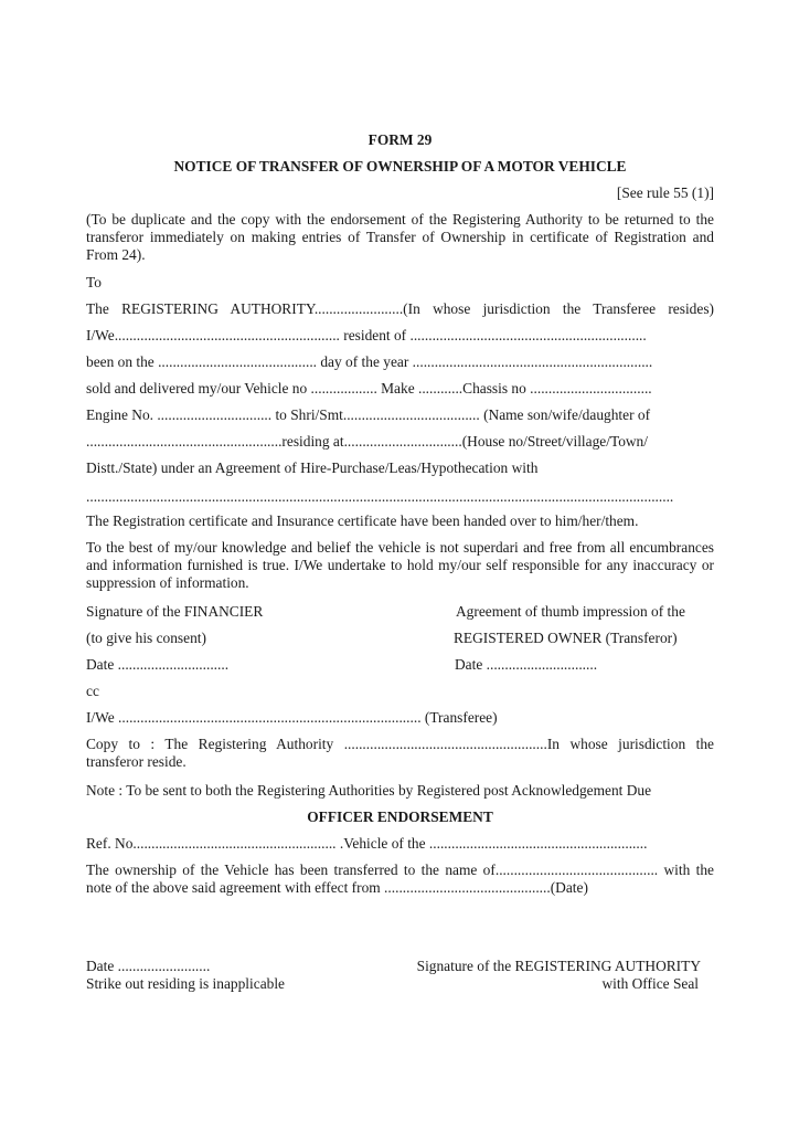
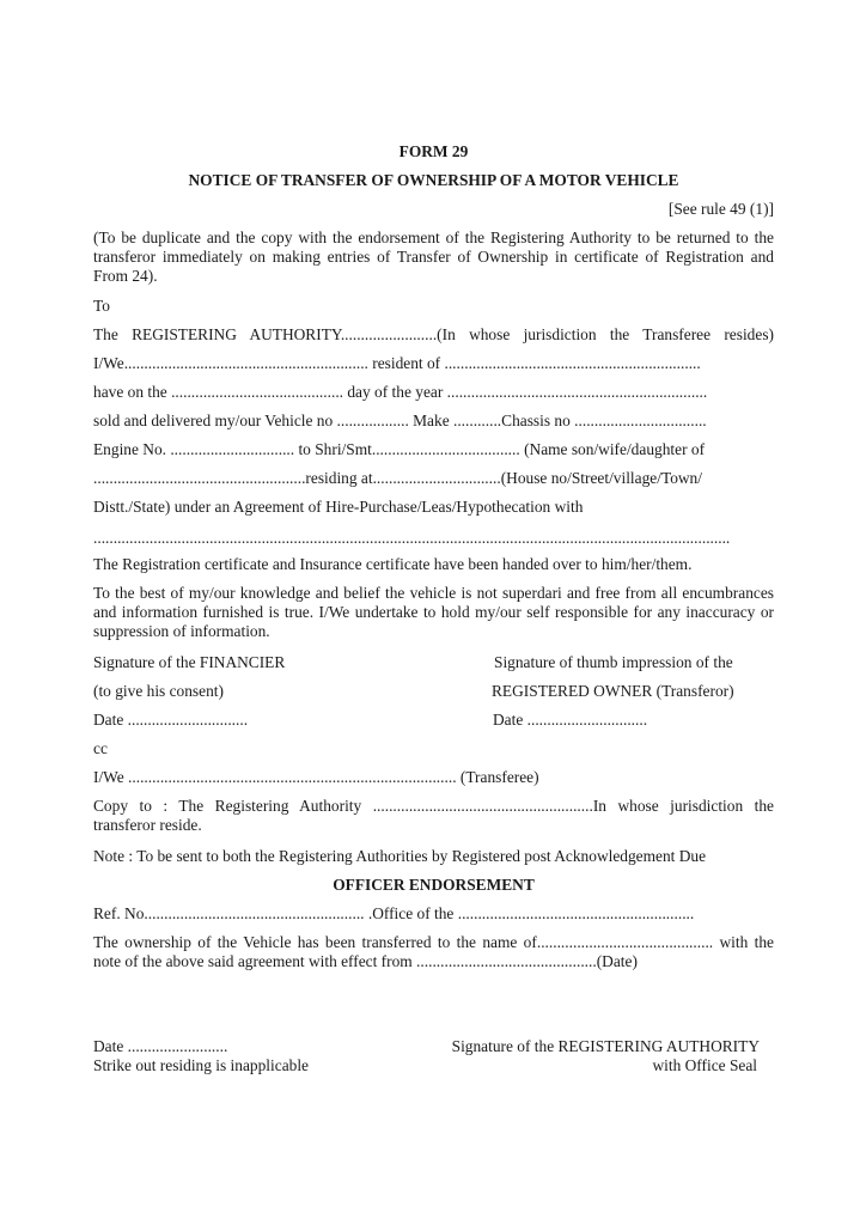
  FORM 29
  NOTICE OF TRANSFER OF OWNERSHIP OF A MOTOR VEHICLE
- [See rule 55 (1)]
+ [See rule 49 (1)]
  (To be duplicate and the copy with the endorsement of the Registering Authority to be returned to the transferor immediately on making entries of Transfer of Ownership in certificate of Registration and From 24).
  To
  The REGISTERING AUTHORITY........................(In whose jurisdiction the Transferee resides)
  I/We............................................................. resident of ................................................................
- been on the ........................................... day of the year .................................................................
+ have on the ........................................... day of the year .................................................................
  sold and delivered my/our Vehicle no .................. Make ............Chassis no .................................
  Engine No. ............................... to Shri/Smt..................................... (Name son/wife/daughter of
  .....................................................residing at................................(House no/Street/village/Town/
  Distt./State) under an Agreement of Hire-Purchase/Leas/Hypothecation with
  ...............................................................................................................................................................
  The Registration certificate and Insurance certificate have been handed over to him/her/them.
  To the best of my/our knowledge and belief the vehicle is not superdari and free from all encumbrances and information furnished is true. I/We undertake to hold my/our self responsible for any inaccuracy or suppression of information.
  Signature of the FINANCIER
- Agreement of thumb impression of the
+ Signature of thumb impression of the
  (to give his consent)
  REGISTERED OWNER (Transferor)
  Date ..............................
  Date ..............................
  cc
  I/We .................................................................................. (Transferee)
  Copy to : The Registering Authority .......................................................In whose jurisdiction the transferor reside.
  Note : To be sent to both the Registering Authorities by Registered post Acknowledgement Due
  OFFICER ENDORSEMENT
- Ref. No....................................................... .Vehicle of the ...........................................................
+ Ref. No....................................................... .Office of the ...........................................................
  The ownership of the Vehicle has been transferred to the name of............................................ with the note of the above said agreement with effect from .............................................(Date)
  Date .........................
  Strike out residing is inapplicable
  Signature of the REGISTERING AUTHORITY
  with Office Seal
